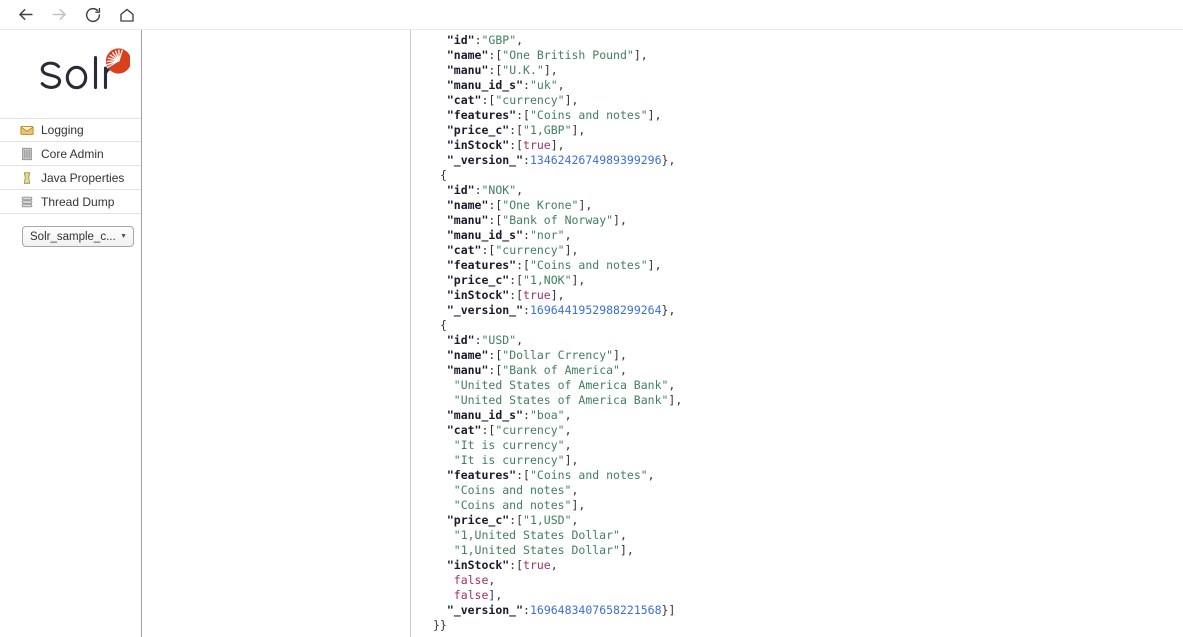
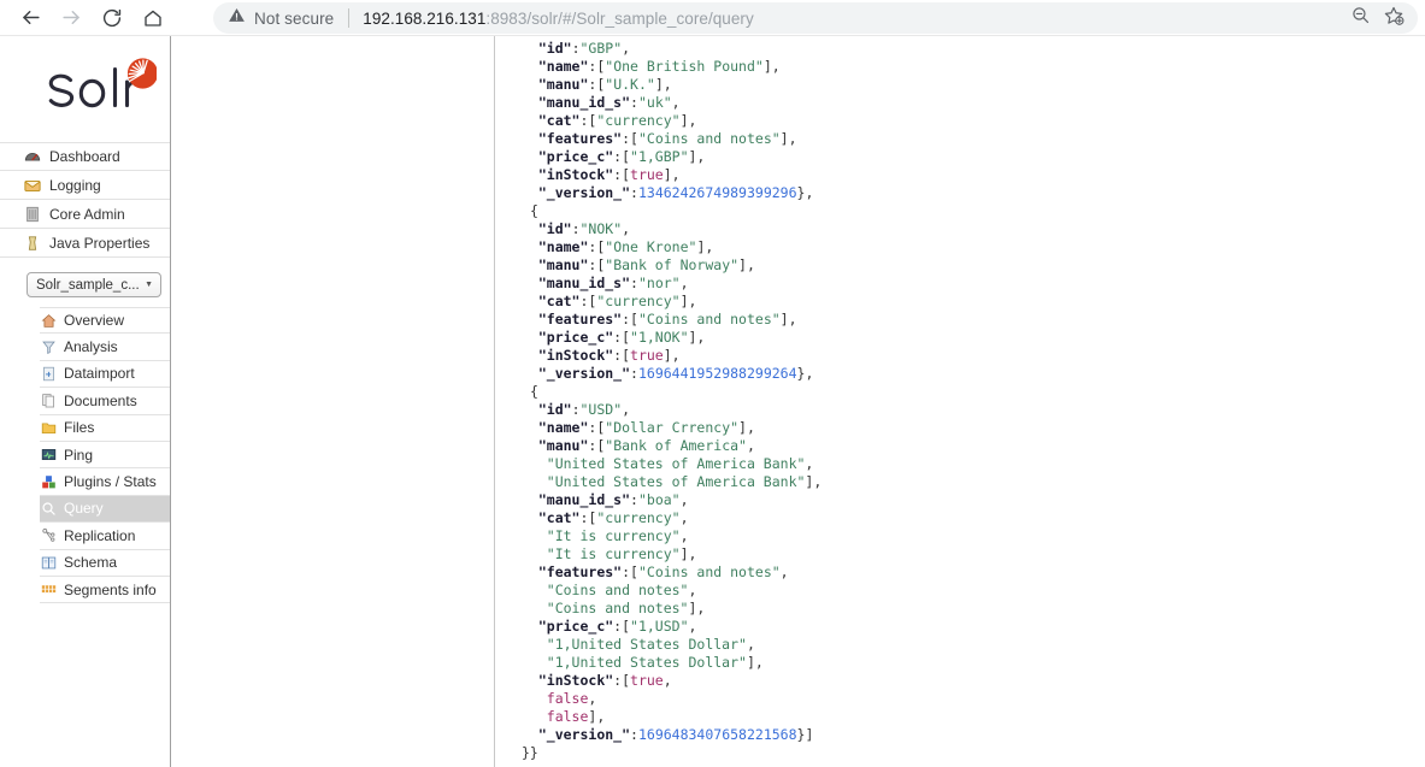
+ Not secure
+ 192.168.216.131:8983/solr/#/Solr_sample_core/query
+ Dashboard
  Logging
  Core Admin
  Java Properties
- Thread Dump
  Solr_sample_c...
+ Overview
+ Analysis
+ Dataimport
+ Documents
+ Files
+ Ping
+ Plugins / Stats
+ Query
+ Replication
+ Schema
+ Segments info
  "id":"GBP", "name":["One British Pound"], "manu":["U.K."], "manu_id_s":"uk", "cat":["currency"], "features":["Coins and notes"], "price_c":["1,GBP"], "inStock":[true], "_version_":1346242674989399296}, { "id":"NOK", "name":["One Krone"], "manu":["Bank of Norway"], "manu_id_s":"nor", "cat":["currency"], "features":["Coins and notes"], "price_c":["1,NOK"], "inStock":[true], "_version_":1696441952988299264}, { "id":"USD", "name":["Dollar Crrency"], "manu":["Bank of America", "United States of America Bank", "United States of America Bank"], "manu_id_s":"boa", "cat":["currency", "It is currency", "It is currency"], "features":["Coins and notes", "Coins and notes", "Coins and notes"], "price_c":["1,USD", "1,United States Dollar", "1,United States Dollar"], "inStock":[true, false, false], "_version_":1696483407658221568}] }}
